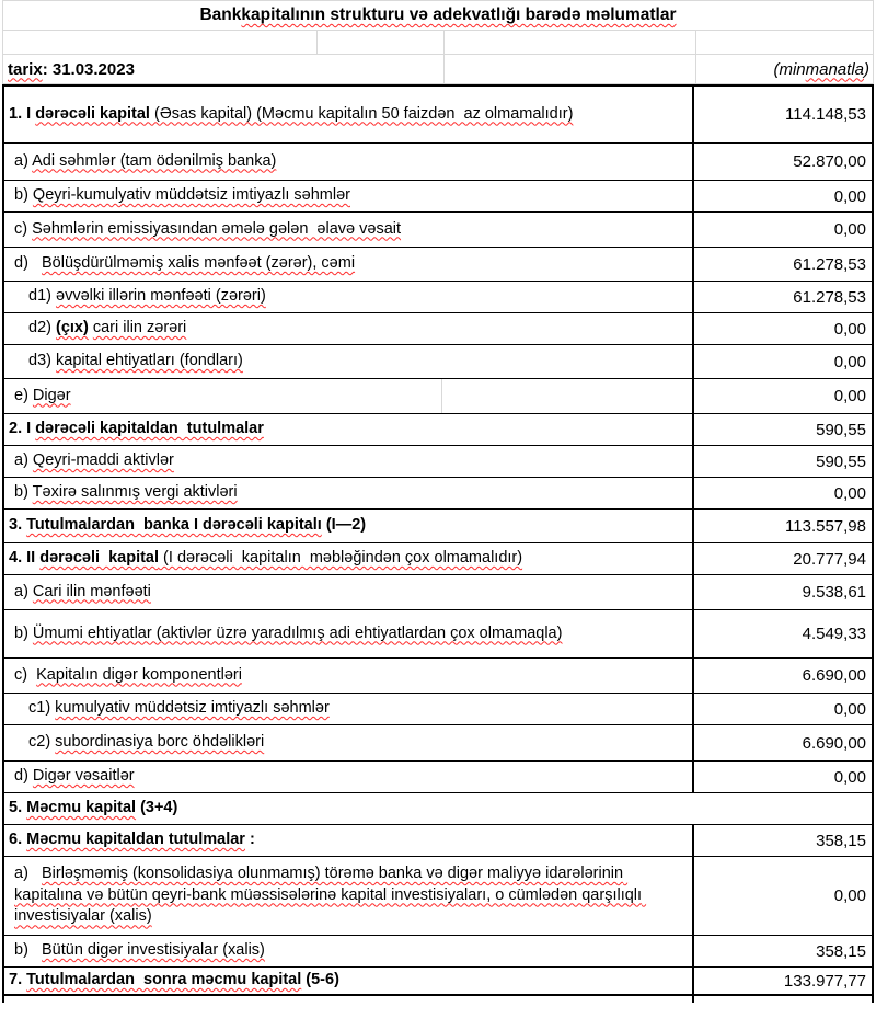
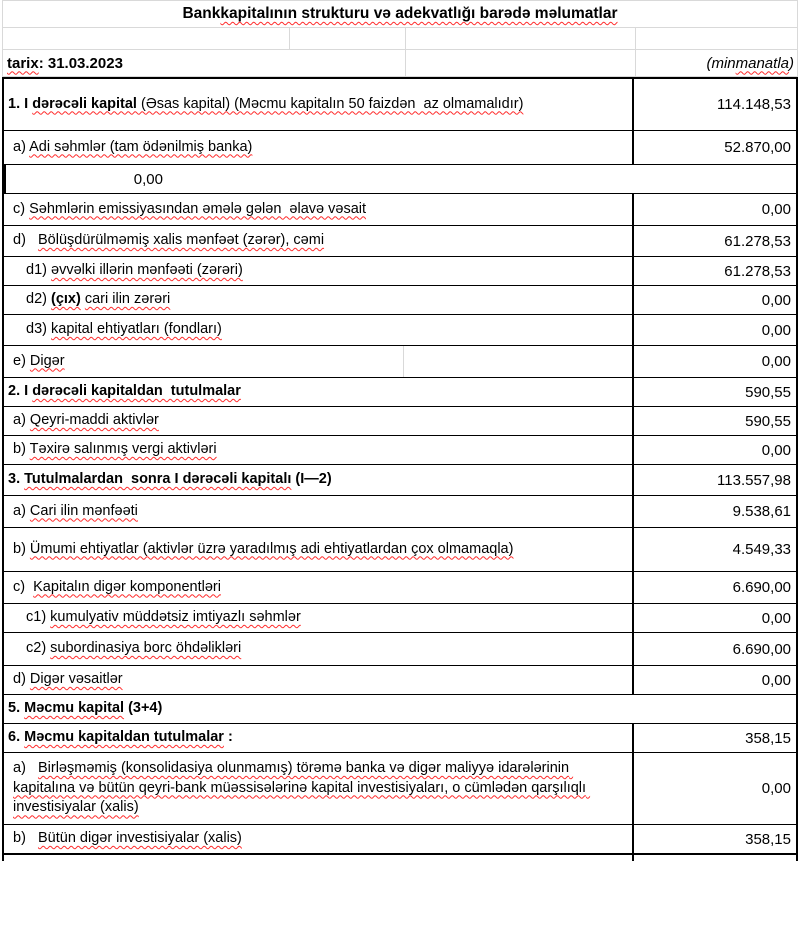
  Bank
  kapitalının strukturu və adekvatlığı barədə məlumatlar
  tarix
  : 31.03.2023
  (min
  manatla
  )
  1. I dərəcəli kapital (Əsas kapital) (Məcmu kapitalın 50 faizdən az olmamalıdır)
  114.148,53
  a) Adi səhmlər (tam ödənilmiş banka)
  52.870,00
- b) Qeyri-kumulyativ müddətsiz imtiyazlı səhmlər
  0,00
  c) Səhmlərin emissiyasından əmələ gələn əlavə vəsait
  0,00
  d) Bölüşdürülməmiş xalis mənfəət (zərər), cəmi
  61.278,53
  d1) əvvəlki illərin mənfəəti (zərəri)
  61.278,53
  d2) (çıx) cari ilin zərəri
  0,00
  d3) kapital ehtiyatları (fondları)
  0,00
  e) Digər
  0,00
  2. I dərəcəli kapitaldan tutulmalar
  590,55
  a) Qeyri-maddi aktivlər
  590,55
  b) Təxirə salınmış vergi aktivləri
  0,00
- 3. Tutulmalardan banka I dərəcəli kapitalı (I—2)
+ 3. Tutulmalardan sonra I dərəcəli kapitalı (I—2)
  113.557,98
- 4. II dərəcəli kapital (I dərəcəli kapitalın məbləğindən çox olmamalıdır)
- 20.777,94
  a) Cari ilin mənfəəti
  9.538,61
  b) Ümumi ehtiyatlar (aktivlər üzrə yaradılmış adi ehtiyatlardan çox olmamaqla)
  4.549,33
  c) Kapitalın digər komponentləri
  6.690,00
  c1) kumulyativ müddətsiz imtiyazlı səhmlər
  0,00
  c2) subordinasiya borc öhdəlikləri
  6.690,00
  d) Digər vəsaitlər
  0,00
  5. Məcmu kapital (3+4)
  6. Məcmu kapitaldan tutulmalar :
  358,15
  a) Birləşməmiş (konsolidasiya olunmamış) törəmə banka və digər maliyyə idarələrinin kapitalına və bütün qeyri-bank müəssisələrinə kapital investisiyaları, o cümlədən qarşılıqlı investisiyalar (xalis)
  0,00
  b) Bütün digər investisiyalar (xalis)
  358,15
- 7. Tutulmalardan sonra məcmu kapital (5-6)
- 133.977,77
